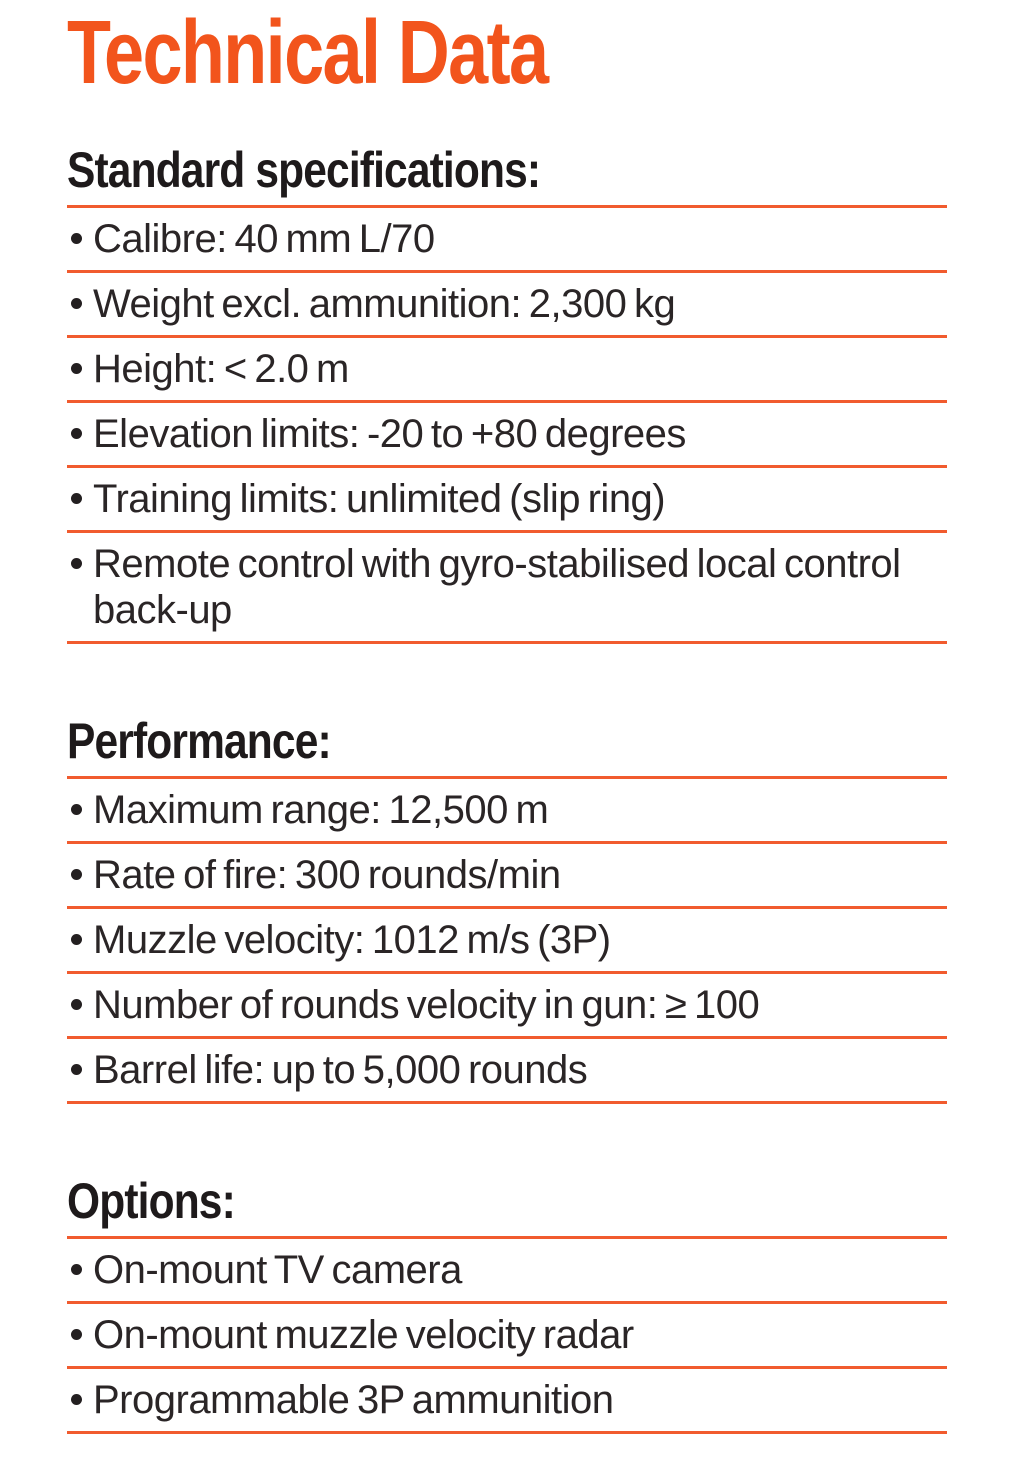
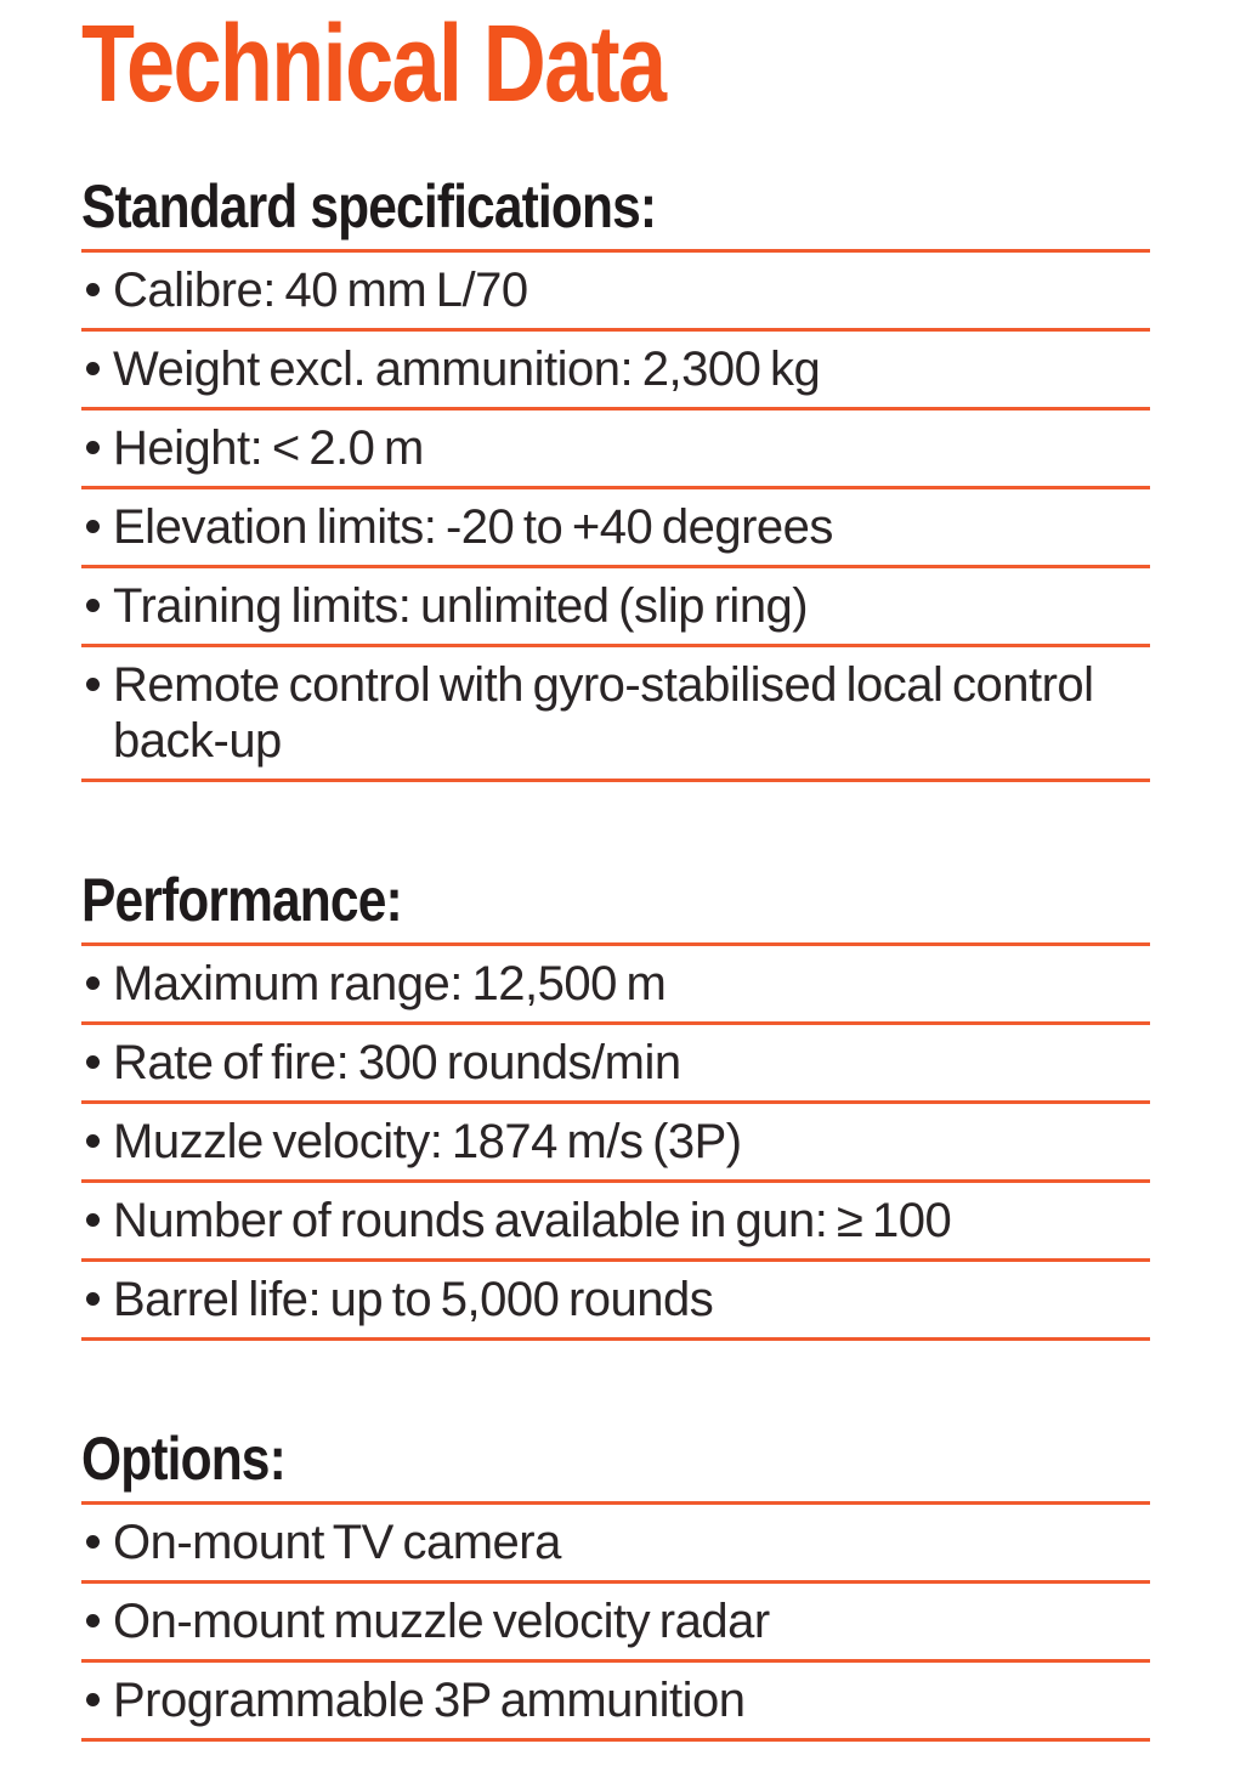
  Technical Data
  Standard specifications:
  Calibre: 40 mm L/70
  Weight excl. ammunition: 2,300 kg
  Height: < 2.0 m
- Elevation limits: -20 to +80 degrees
+ Elevation limits: -20 to +40 degrees
  Training limits: unlimited (slip ring)
  Remote control with gyro-stabilised local control back-up
  Performance:
  Maximum range: 12,500 m
  Rate of fire: 300 rounds/min
- Muzzle velocity: 1012 m/s (3P)
+ Muzzle velocity: 1874 m/s (3P)
- Number of rounds velocity in gun: ≥ 100
+ Number of rounds available in gun: ≥ 100
  Barrel life: up to 5,000 rounds
  Options:
  On-mount TV camera
  On-mount muzzle velocity radar
  Programmable 3P ammunition
